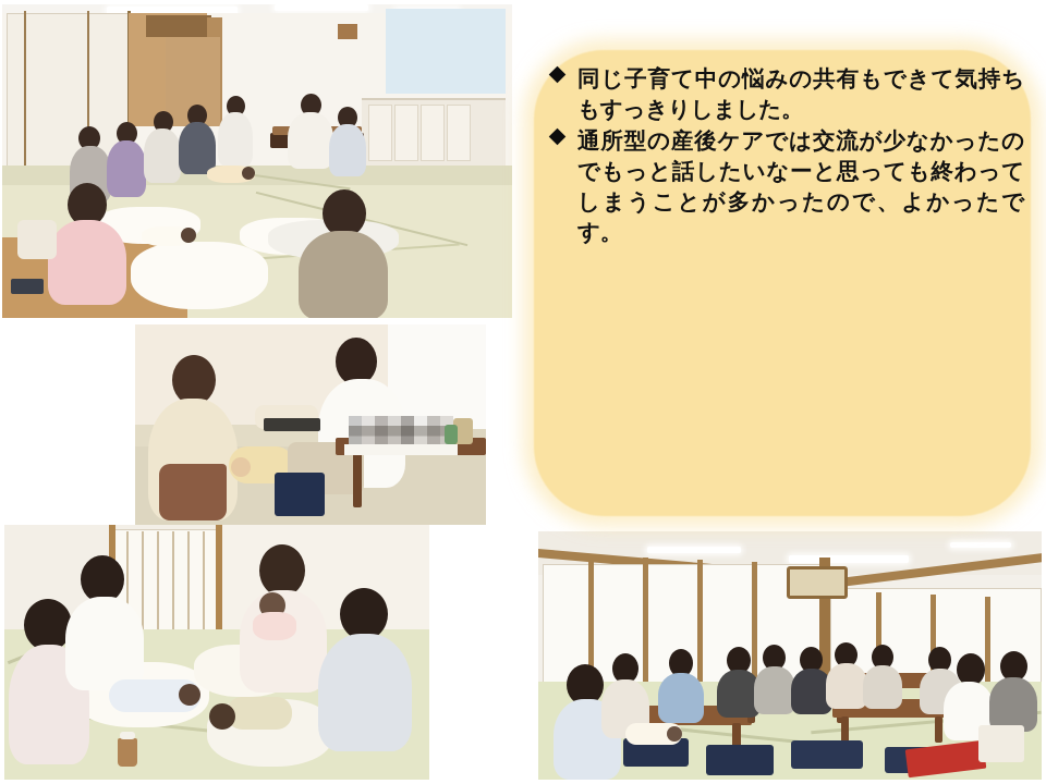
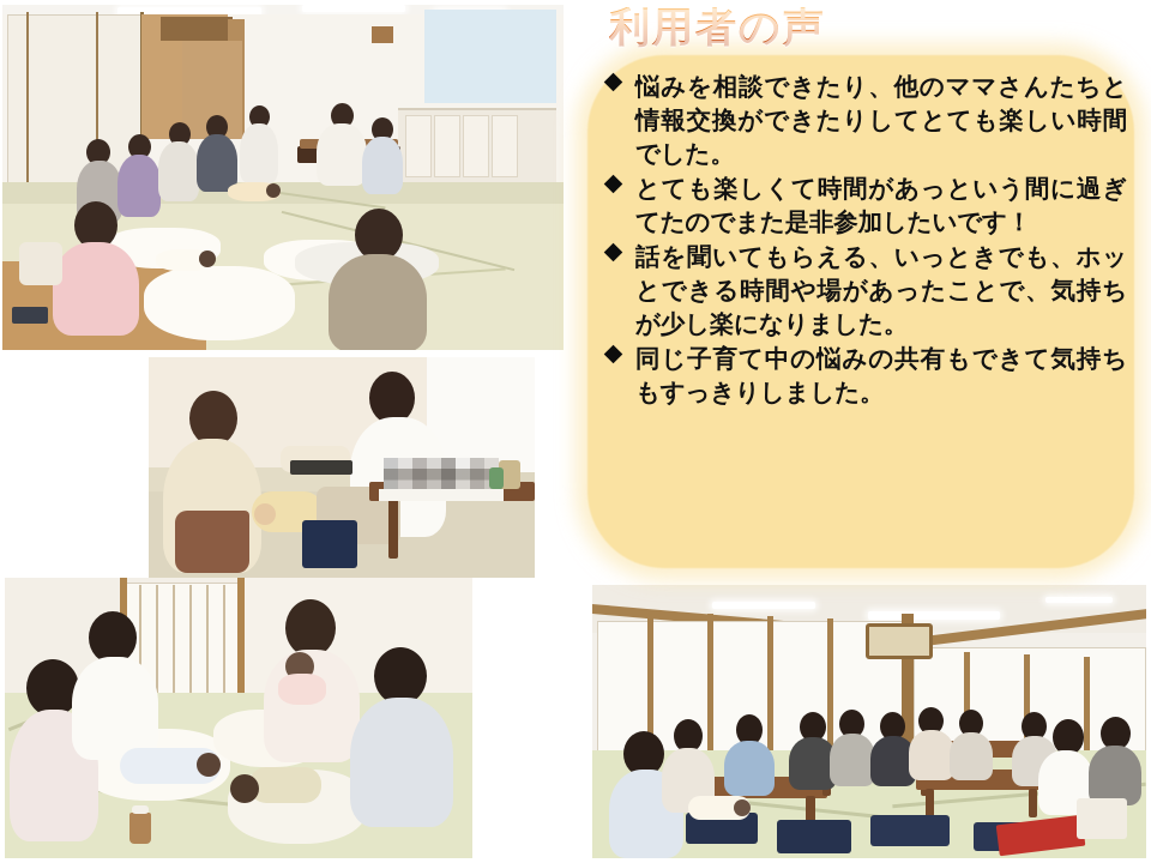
+ 利用者の声
+ 悩みを相談できたり、他のママさんたちと情報交換ができたりしてとても楽しい時間でした。
+ とても楽しくて時間があっという間に過ぎてたのでまた是非参加したいです！
+ 話を聞いてもらえる、いっときでも、ホッとできる時間や場があったことで、気持ちが少し楽になりました。
  同じ子育て中の悩みの共有もできて気持ちもすっきりしました。
- 通所型の産後ケアでは交流が少なかったのでもっと話したいなーと思っても終わってしまうことが多かったので、よかったです。
